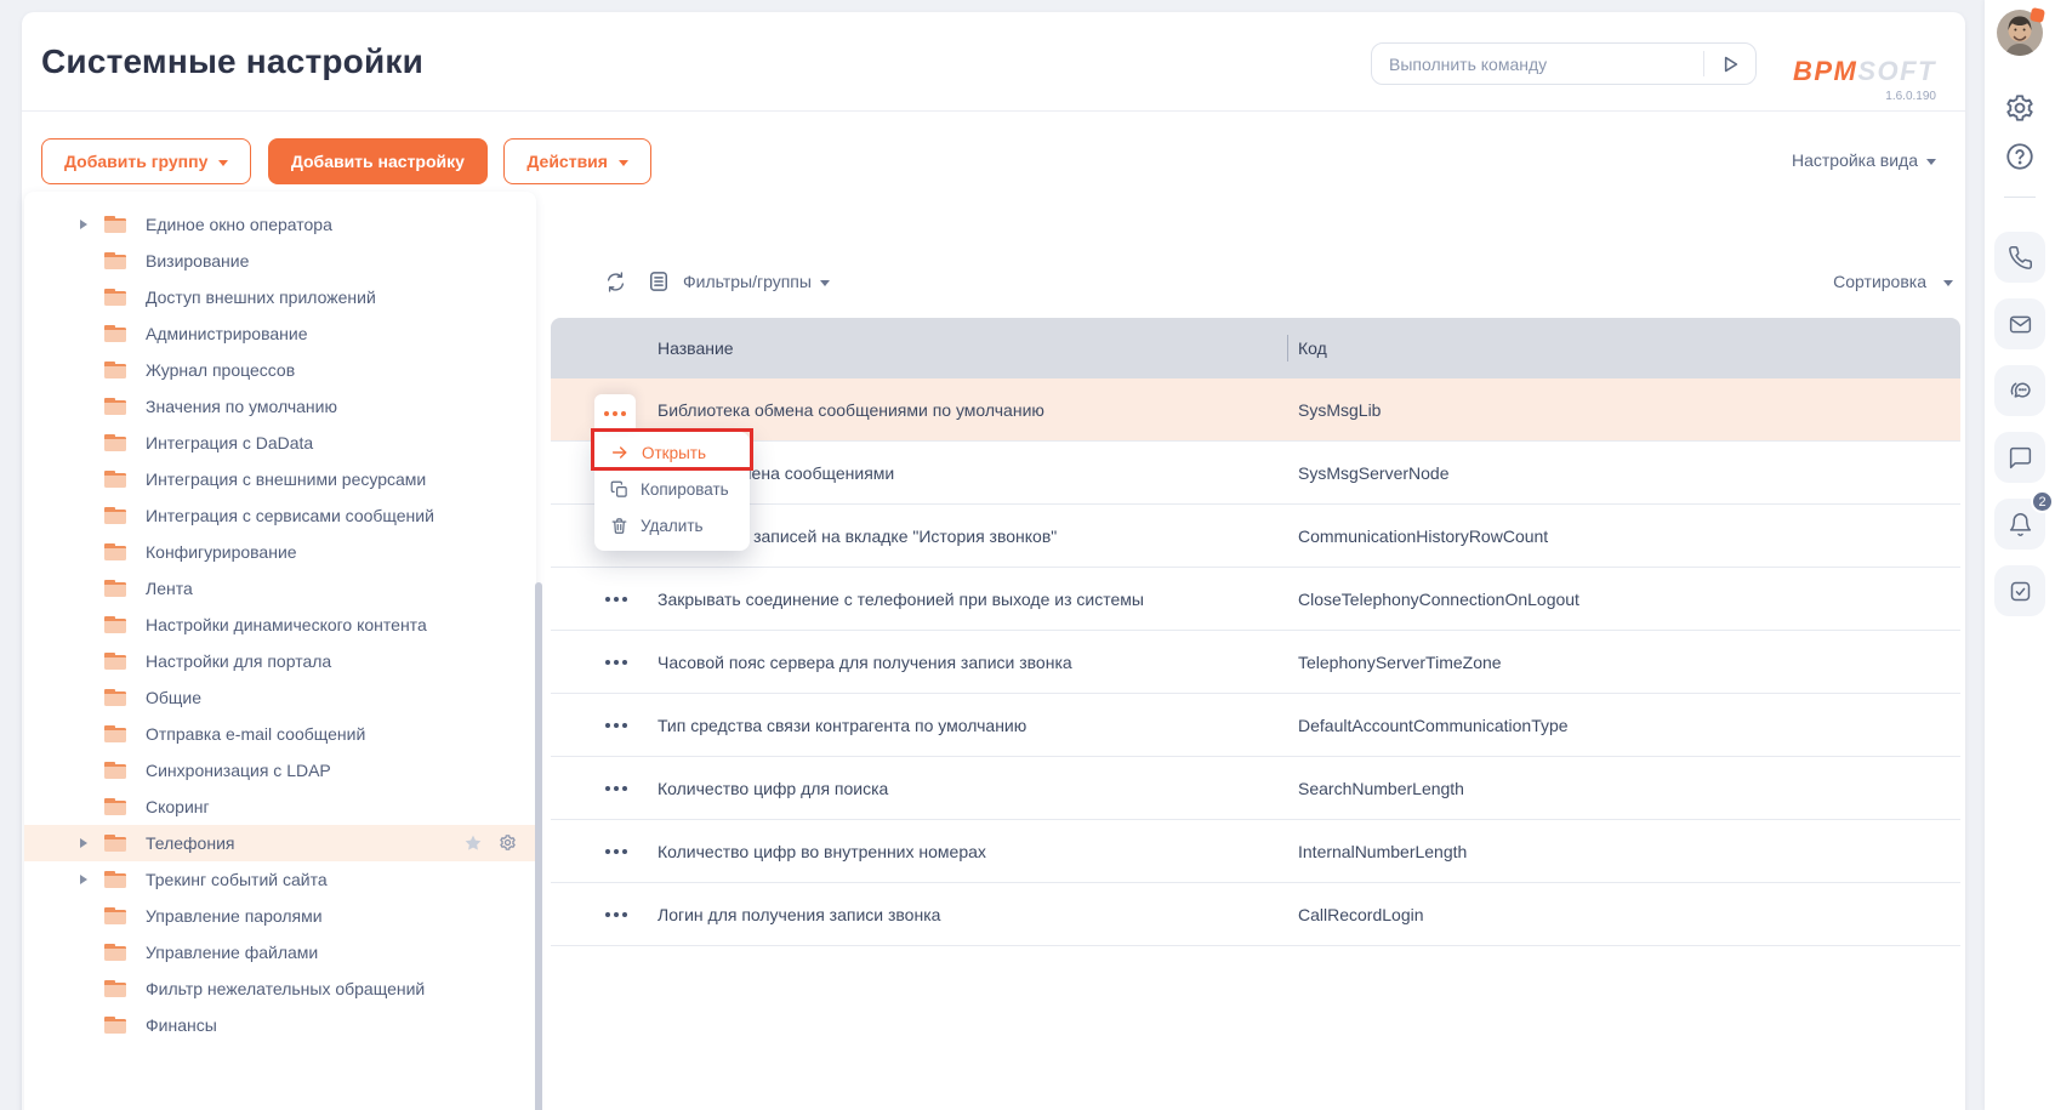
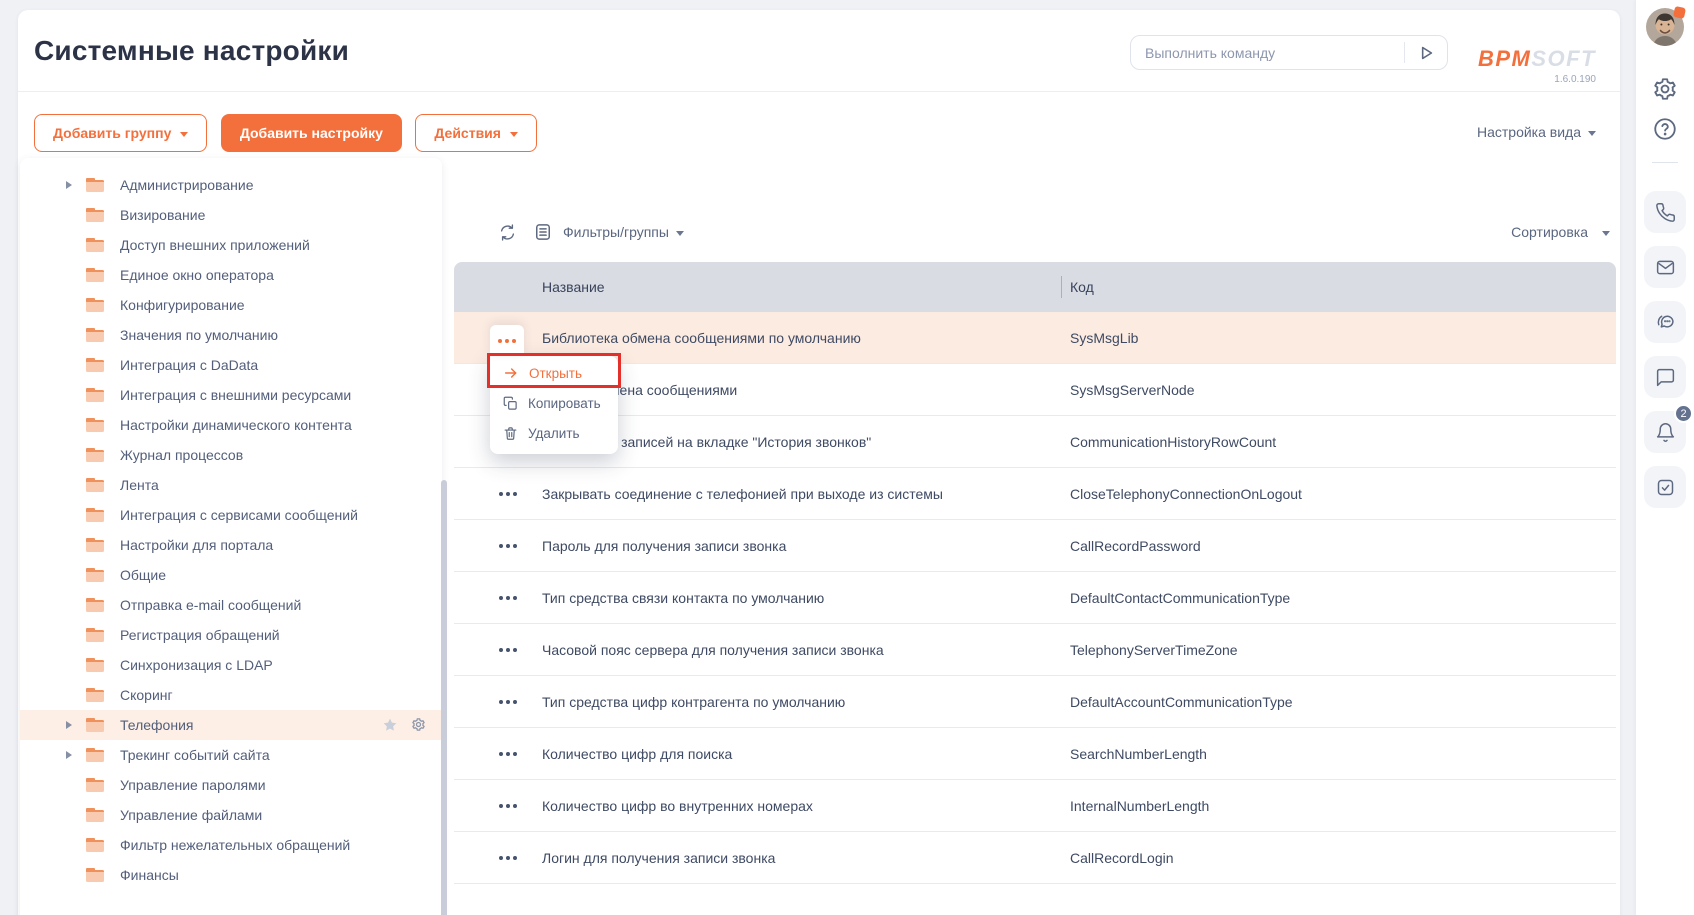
  Системные настройки
  Выполнить команду
  BPMSOFT
  1.6.0.190
  Добавить группу
  Добавить настройку
  Действия
  Настройка вида
- Единое окно оператора
+ Администрирование
  Визирование
  Доступ внешних приложений
- Администрирование
+ Единое окно оператора
- Журнал процессов
+ Конфигурирование
  Значения по умолчанию
  Интеграция с DaData
  Интеграция с внешними ресурсами
- Интеграция с сервисами сообщений
+ Настройки динамического контента
- Конфигурирование
+ Журнал процессов
  Лента
- Настройки динамического контента
+ Интеграция с сервисами сообщений
  Настройки для портала
  Общие
  Отправка e-mail сообщений
+ Регистрация обращений
  Синхронизация с LDAP
  Скоринг
  Телефония
  Трекинг событий сайта
  Управление паролями
  Управление файлами
  Фильтр нежелательных обращений
  Финансы
  Фильтры/группы
  Сортировка
  Название
  Код
  Библиотека обмена сообщениями по умолчанию
  SysMsgLib
  SysMsgServerNode
  записей на вкладке "История звонков"
  CommunicationHistoryRowCount
  Закрывать соединение с телефонией при выходе из системы
  CloseTelephonyConnectionOnLogout
+ Пароль для получения записи звонка
+ CallRecordPassword
+ Тип средства связи контакта по умолчанию
+ DefaultContactCommunicationType
  Часовой пояс сервера для получения записи звонка
  TelephonyServerTimeZone
- Тип средства связи контрагента по умолчанию
+ Тип средства цифр контрагента по умолчанию
  DefaultAccountCommunicationType
  Количество цифр для поиска
  SearchNumberLength
  Количество цифр во внутренних номерах
  InternalNumberLength
  Логин для получения записи звонка
  CallRecordLogin
  Открыть
  Копировать
  Удалить
  2
